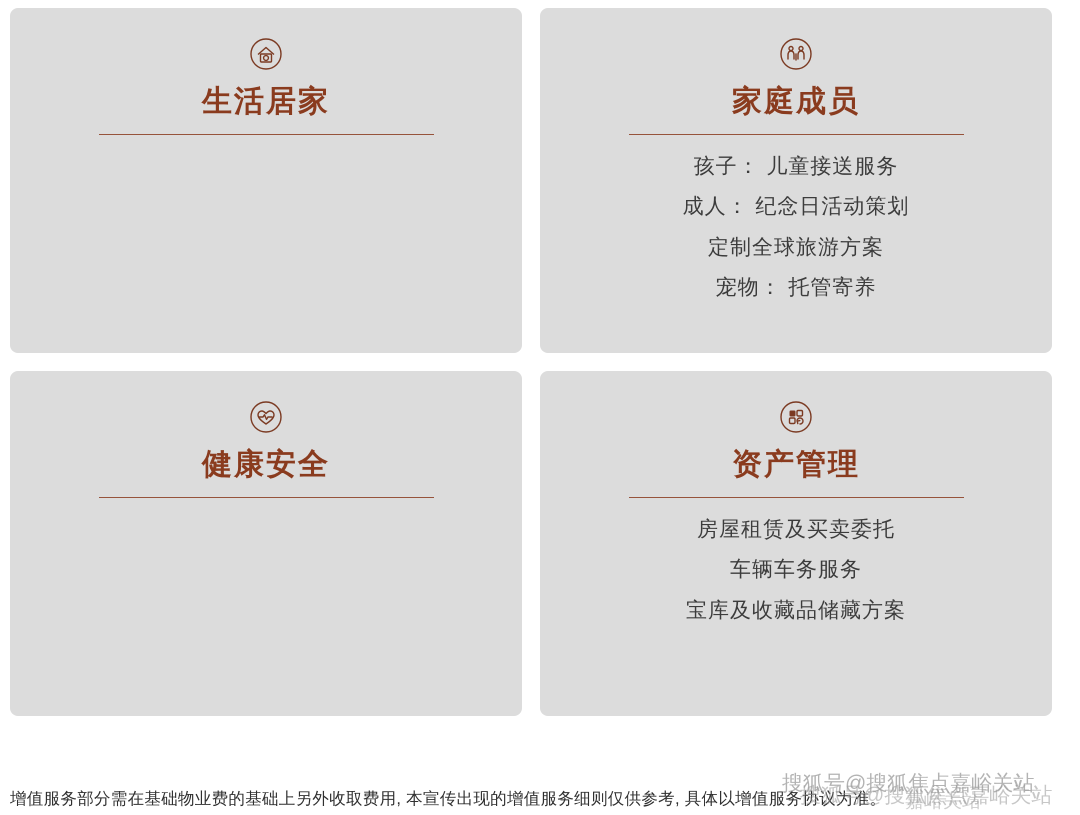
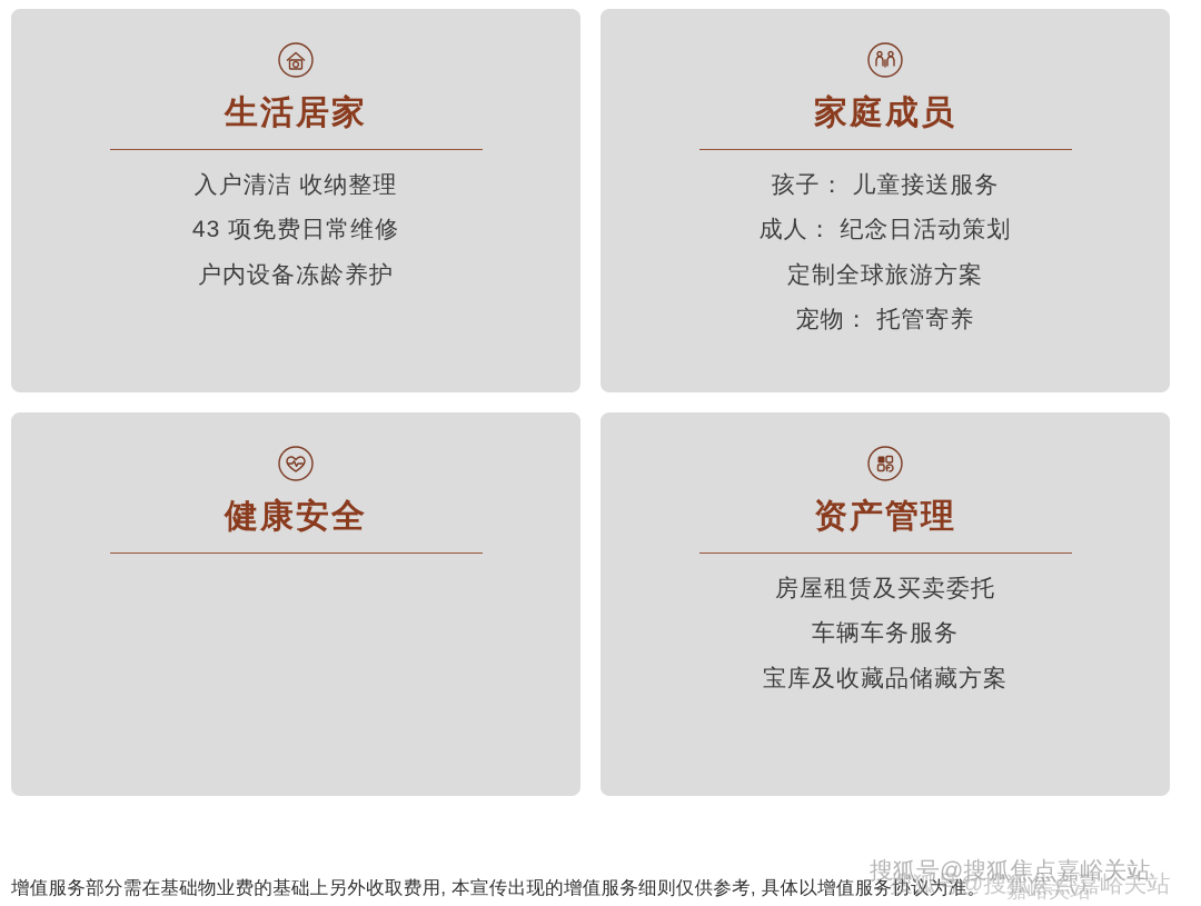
  生活居家
+ 入户清洁 收纳整理
+ 43 项免费日常维修
+ 户内设备冻龄养护
  家庭成员
  孩子： 儿童接送服务
  成人： 纪念日活动策划
  定制全球旅游方案
  宠物： 托管寄养
  健康安全
  资产管理
  房屋租赁及买卖委托
  车辆车务服务
  宝库及收藏品储藏方案
  增值服务部分需在基础物业费的基础上另外收取费用, 本宣传出现的增值服务细则仅供参考, 具体以增值服务协议为准。
  搜狐号@搜狐焦点嘉峪关站
  搜狐号@搜狐焦点嘉峪关站
  嘉峪关站
